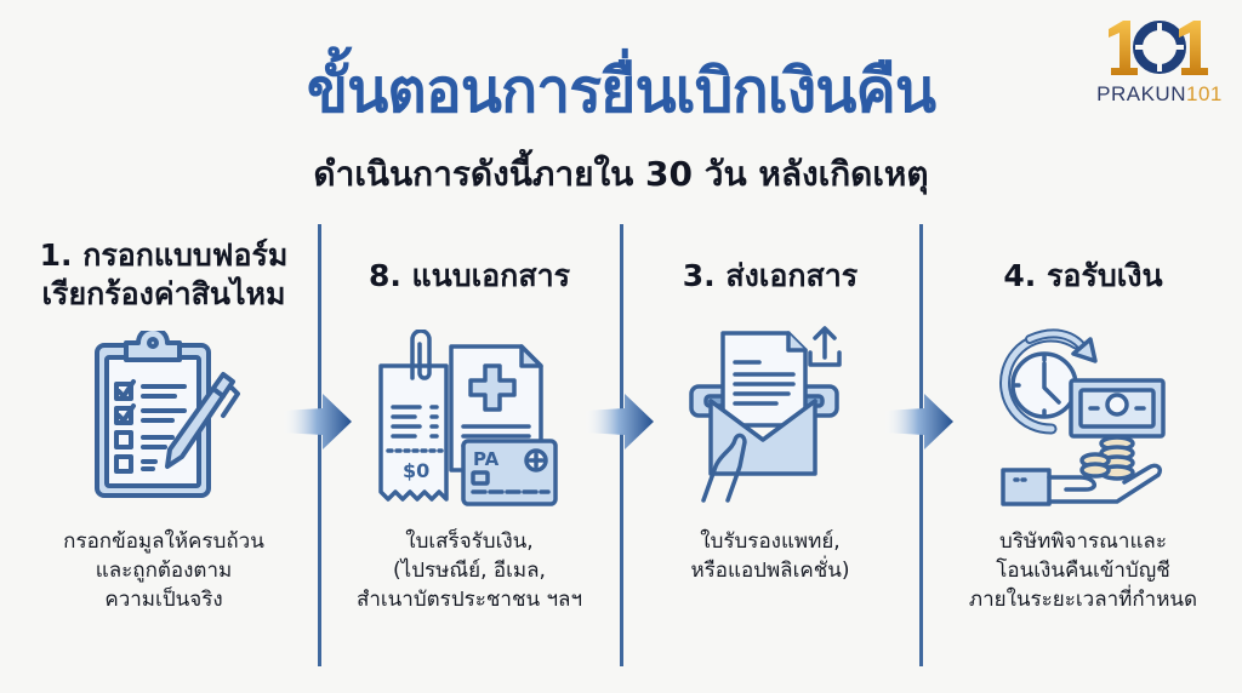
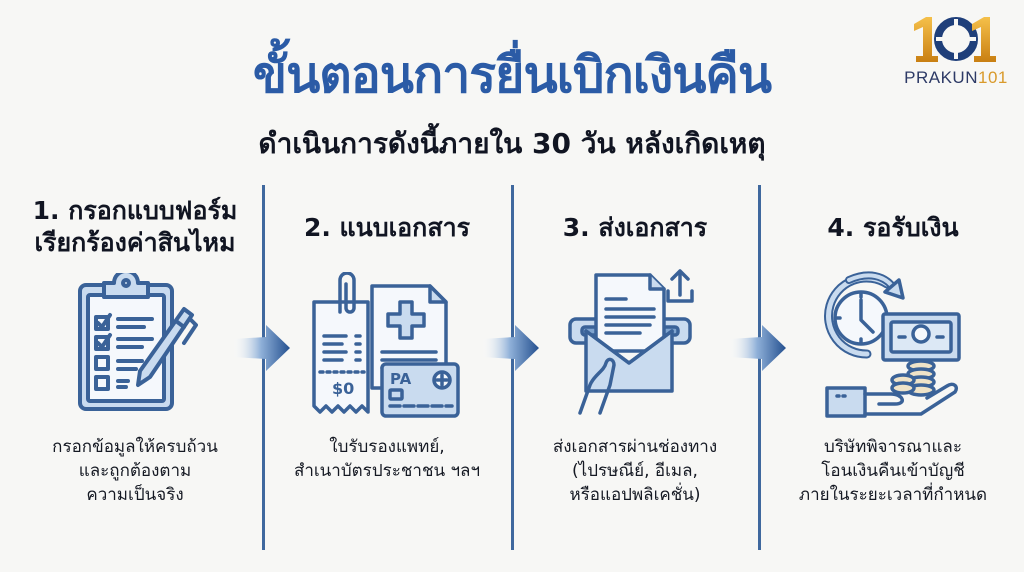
  ขั้นตอนการยื่นเบิกเงินคืน
  ดำเนินการดังนี้ภายใน 30 วัน หลังเกิดเหตุ
  PRAKUN101
  1. กรอกแบบฟอร์ม
  เรียกร้องค่าสินไหม
  กรอกข้อมูลให้ครบถ้วน
  และถูกต้องตาม
  ความเป็นจริง
- 8. แนบเอกสาร
+ 2. แนบเอกสาร
  $0
  PA
- ใบเสร็จรับเงิน,
- (ไปรษณีย์, อีเมล,
+ ใบรับรองแพทย์,
  สำเนาบัตรประชาชน ฯลฯ
  3. ส่งเอกสาร
+ ส่งเอกสารผ่านช่องทาง
- ใบรับรองแพทย์,
+ (ไปรษณีย์, อีเมล,
  หรือแอปพลิเคชั่น)
  4. รอรับเงิน
  บริษัทพิจารณาและ
  โอนเงินคืนเข้าบัญชี
  ภายในระยะเวลาที่กำหนด
